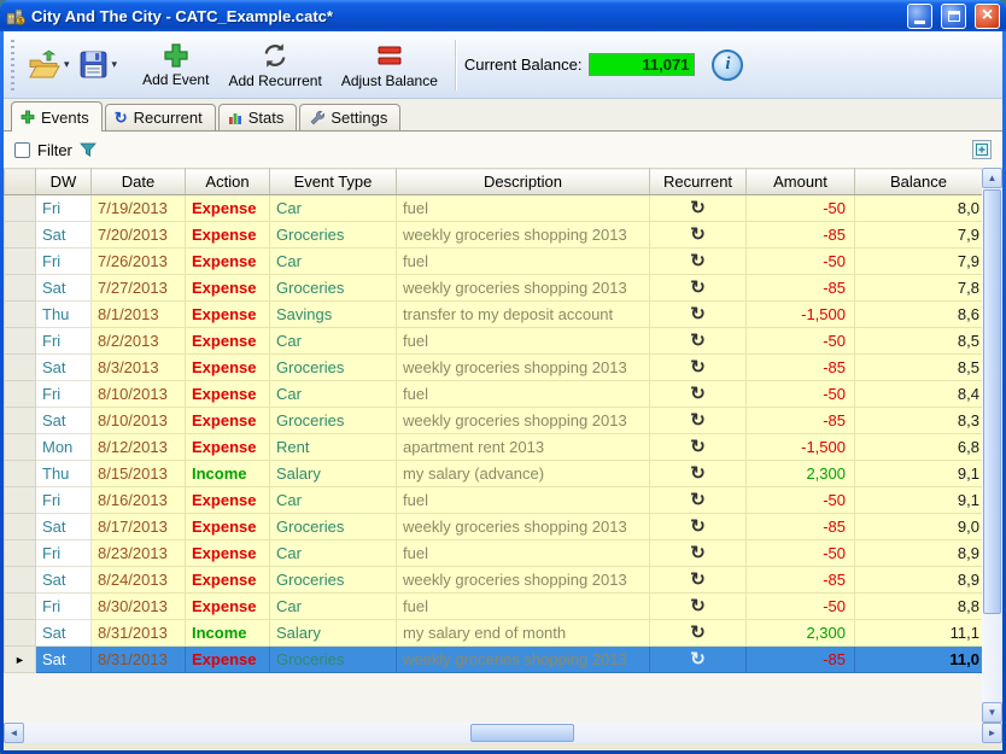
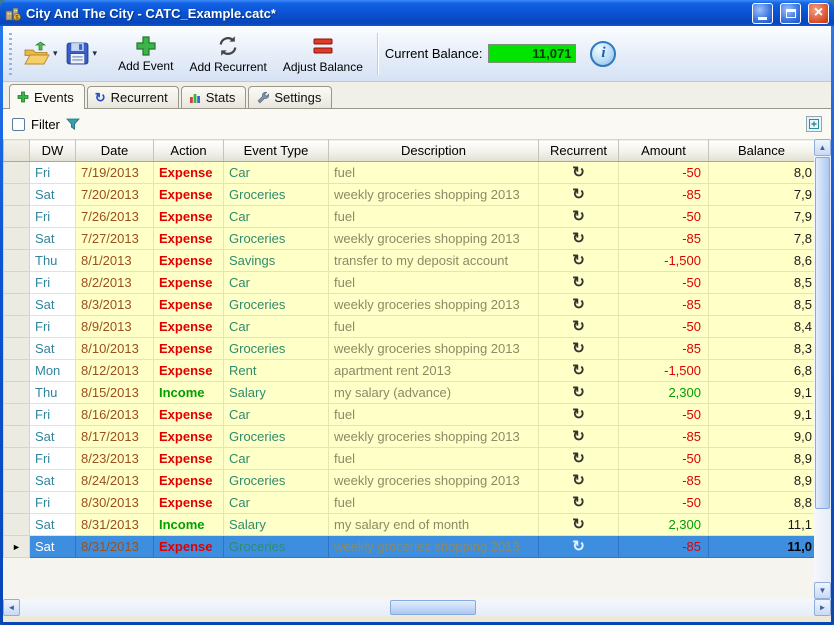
  City And The City - CATC_Example.catc*
  ×
  ▾
  ▾
  Add Event
  Add Recurrent
  Adjust Balance
  Current Balance:
  11,071
  i
  Events
  ↻
  Recurrent
  Stats
  Settings
  Filter
  	DW	Date	Action	Event Type	Description	Recurrent	Amount	Balance
  	Fri	7/19/2013	Expense	Car	fuel	↻	-50	8,0
  	Sat	7/20/2013	Expense	Groceries	weekly groceries shopping 2013	↻	-85	7,9
  	Fri	7/26/2013	Expense	Car	fuel	↻	-50	7,9
  	Sat	7/27/2013	Expense	Groceries	weekly groceries shopping 2013	↻	-85	7,8
  	Thu	8/1/2013	Expense	Savings	transfer to my deposit account	↻	-1,500	8,6
  	Fri	8/2/2013	Expense	Car	fuel	↻	-50	8,5
  	Sat	8/3/2013	Expense	Groceries	weekly groceries shopping 2013	↻	-85	8,5
- 	Fri	8/10/2013	Expense	Car	fuel	↻	-50	8,4
+ 	Fri	8/9/2013	Expense	Car	fuel	↻	-50	8,4
  	Sat	8/10/2013	Expense	Groceries	weekly groceries shopping 2013	↻	-85	8,3
  	Mon	8/12/2013	Expense	Rent	apartment rent 2013	↻	-1,500	6,8
  	Thu	8/15/2013	Income	Salary	my salary (advance)	↻	2,300	9,1
  	Fri	8/16/2013	Expense	Car	fuel	↻	-50	9,1
  	Sat	8/17/2013	Expense	Groceries	weekly groceries shopping 2013	↻	-85	9,0
  	Fri	8/23/2013	Expense	Car	fuel	↻	-50	8,9
  	Sat	8/24/2013	Expense	Groceries	weekly groceries shopping 2013	↻	-85	8,9
  	Fri	8/30/2013	Expense	Car	fuel	↻	-50	8,8
  	Sat	8/31/2013	Income	Salary	my salary end of month	↻	2,300	11,1
  ►	Sat	8/31/2013	Expense	Groceries	weekly groceries shopping 2013	↻	-85	11,0
  ▲
  ▼
  ◄
  ►
